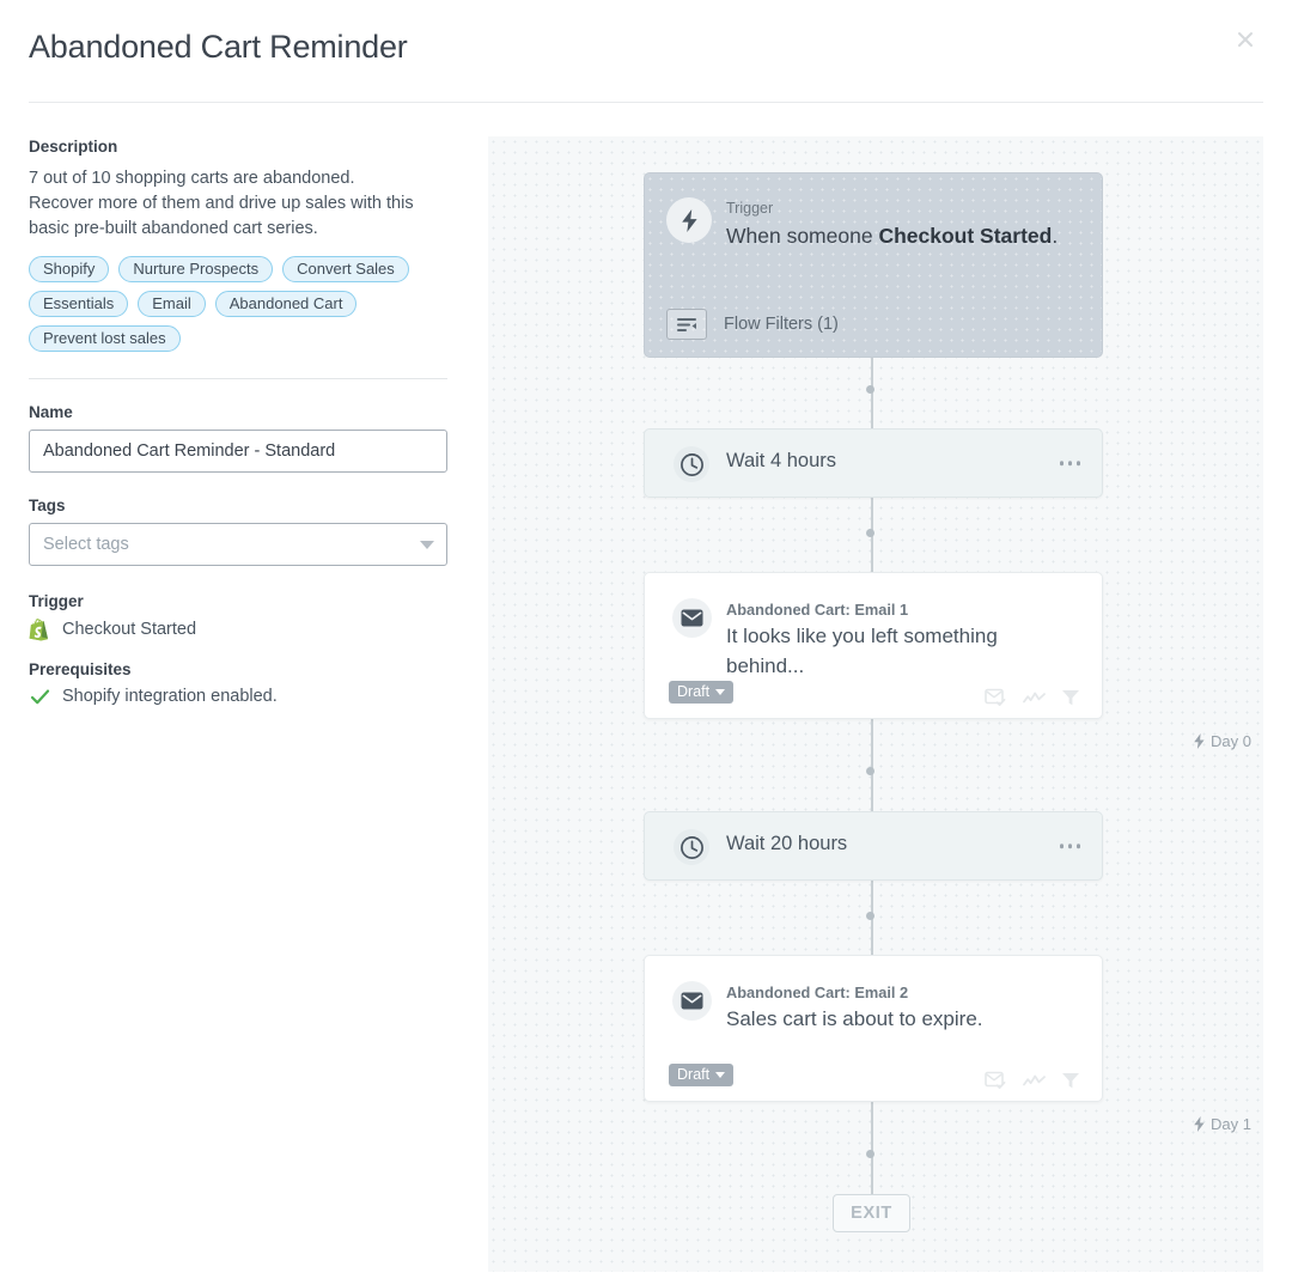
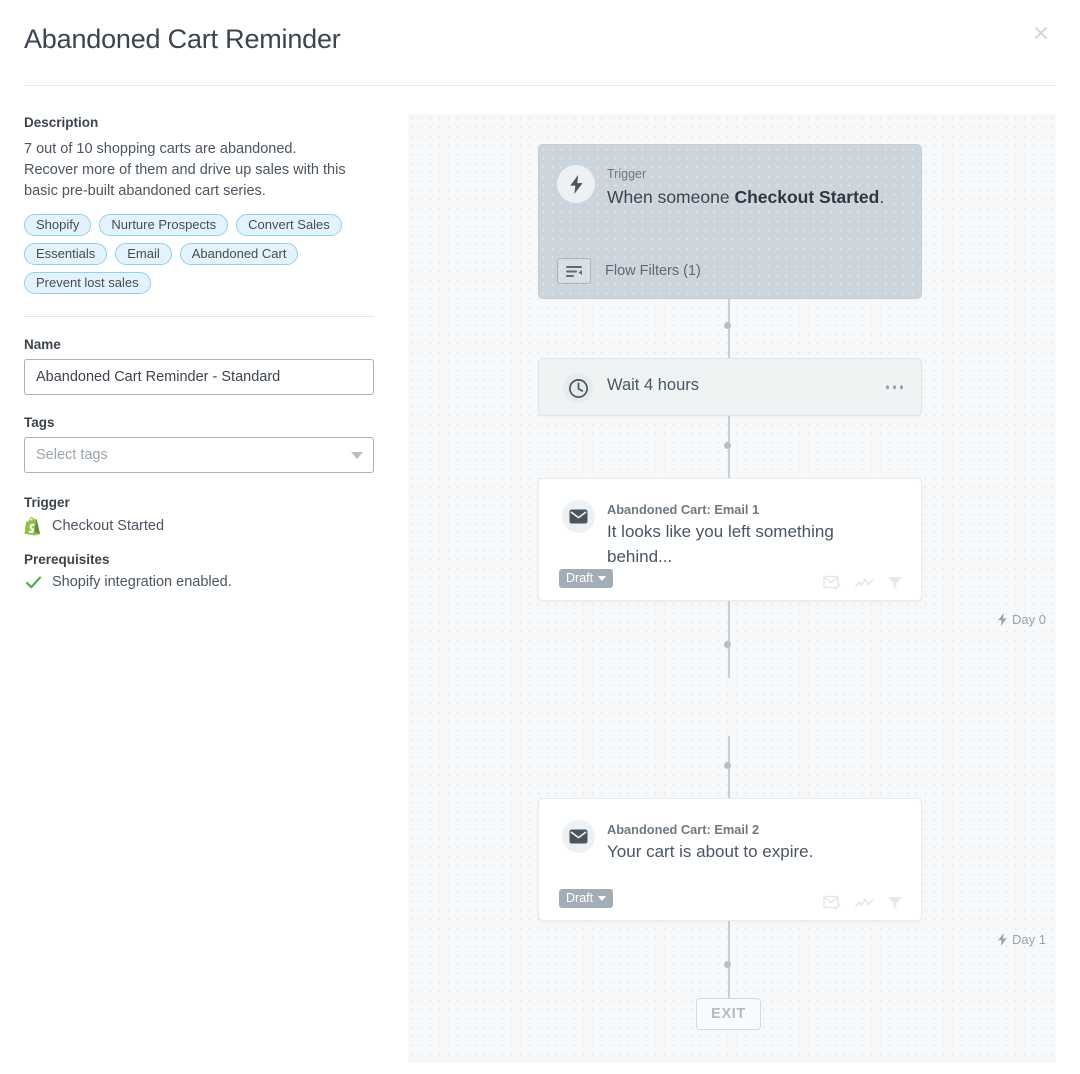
  Abandoned Cart Reminder
  Description
  7 out of 10 shopping carts are abandoned. Recover more of them and drive up sales with this basic pre-built abandoned cart series.
  Shopify
  Nurture Prospects
  Convert Sales
  Essentials
  Email
  Abandoned Cart
  Prevent lost sales
  Name
  Abandoned Cart Reminder - Standard
  Tags
  Select tags
  Trigger
  Checkout Started
  Prerequisites
  Shopify integration enabled.
  Trigger
  When someone Checkout Started.
  Flow Filters (1)
  Wait 4 hours
  Abandoned Cart: Email 1
  It looks like you left something behind...
  Draft
  Day 0
- Wait 20 hours
  Abandoned Cart: Email 2
- Sales cart is about to expire.
+ Your cart is about to expire.
  Draft
  Day 1
  EXIT
